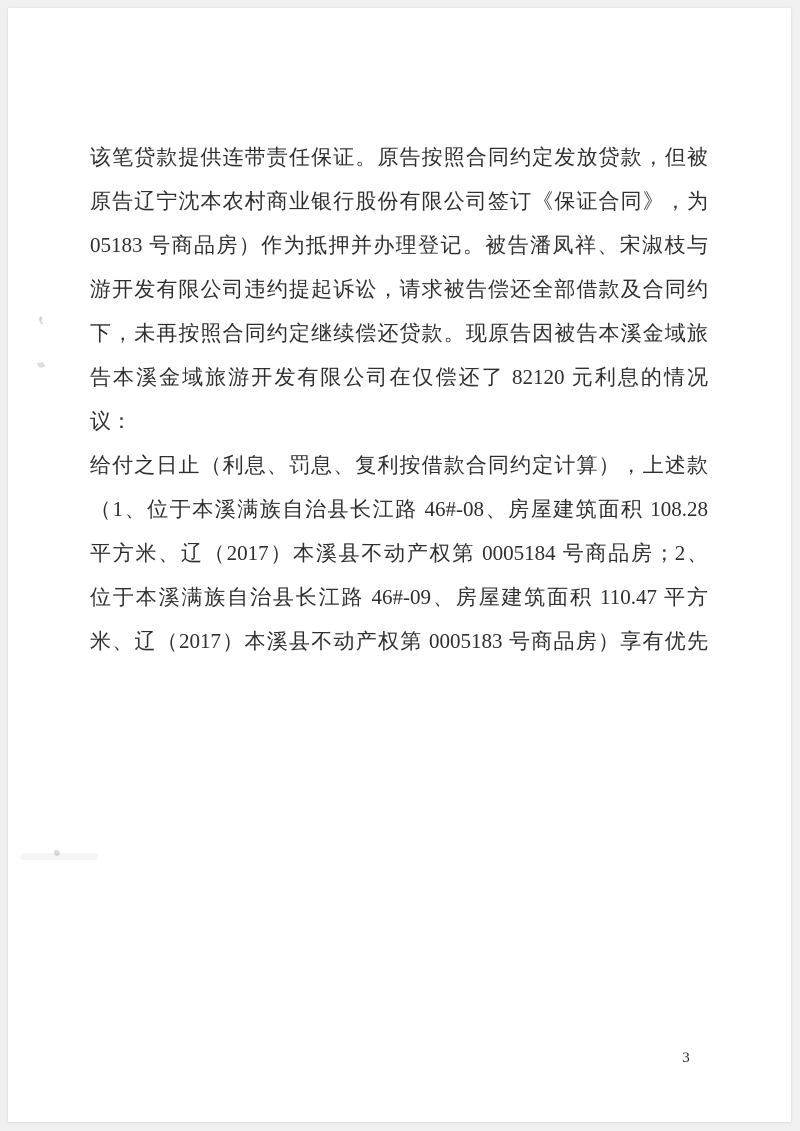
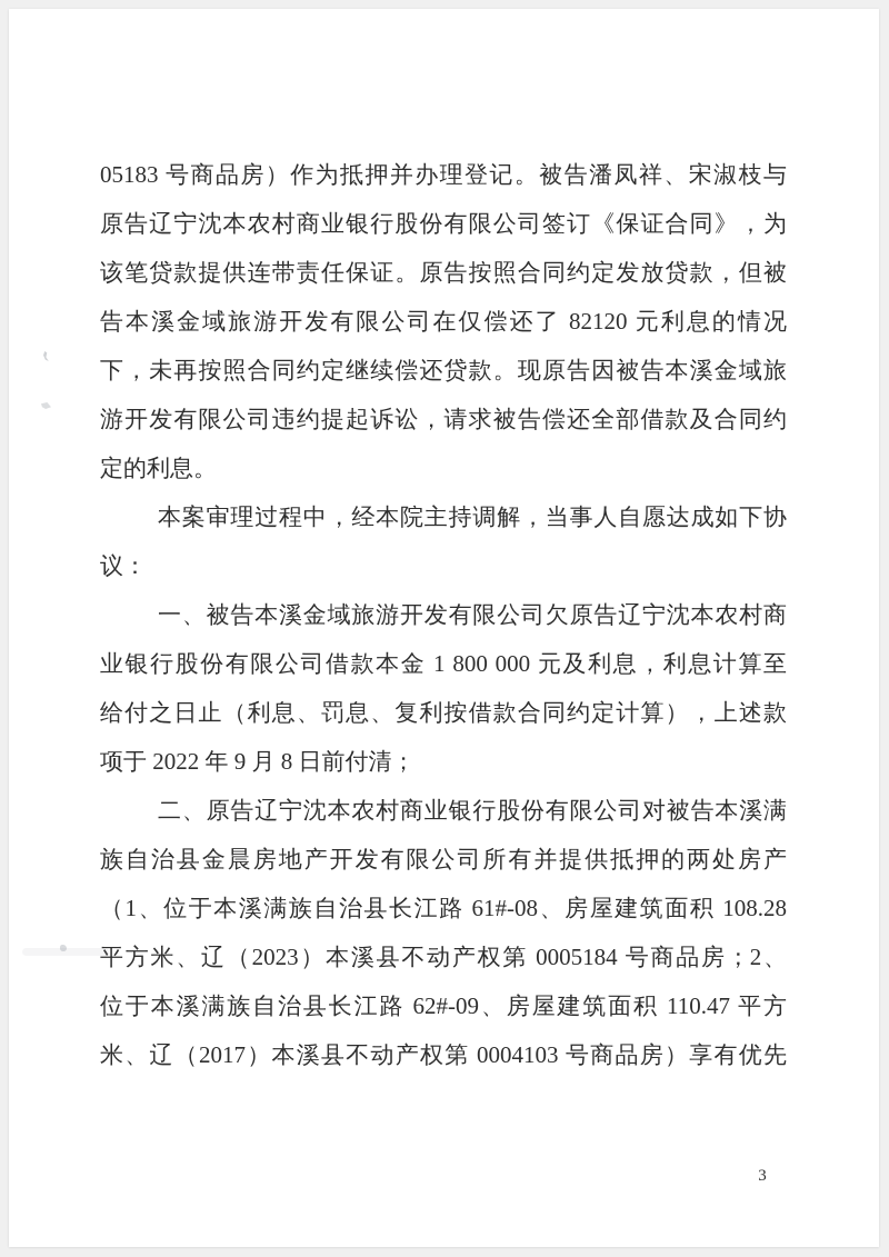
- 该笔贷款提供连带责任保证。原告按照合同约定发放贷款，但被
+ 05183 号商品房）作为抵押并办理登记。被告潘凤祥、宋淑枝与
  原告辽宁沈本农村商业银行股份有限公司签订《保证合同》，为
- 05183 号商品房）作为抵押并办理登记。被告潘凤祥、宋淑枝与
+ 该笔贷款提供连带责任保证。原告按照合同约定发放贷款，但被
- 游开发有限公司违约提起诉讼，请求被告偿还全部借款及合同约
+ 告本溪金域旅游开发有限公司在仅偿还了 82120 元利息的情况
  下，未再按照合同约定继续偿还贷款。现原告因被告本溪金域旅
- 告本溪金域旅游开发有限公司在仅偿还了 82120 元利息的情况
+ 游开发有限公司违约提起诉讼，请求被告偿还全部借款及合同约
+ 定的利息。
+ 本案审理过程中，经本院主持调解，当事人自愿达成如下协
  议：
+ 一、被告本溪金域旅游开发有限公司欠原告辽宁沈本农村商
+ 业银行股份有限公司借款本金 1 800 000 元及利息，利息计算至
  给付之日止（利息、罚息、复利按借款合同约定计算），上述款
+ 项于 2022 年 9 月 8 日前付清；
+ 二、原告辽宁沈本农村商业银行股份有限公司对被告本溪满
+ 族自治县金晨房地产开发有限公司所有并提供抵押的两处房产
- （1、位于本溪满族自治县长江路 46#-08、房屋建筑面积 108.28
+ （1、位于本溪满族自治县长江路 61#-08、房屋建筑面积 108.28
- 平方米、辽（2017）本溪县不动产权第 0005184 号商品房；2、
+ 平方米、辽（2023）本溪县不动产权第 0005184 号商品房；2、
- 位于本溪满族自治县长江路 46#-09、房屋建筑面积 110.47 平方
+ 位于本溪满族自治县长江路 62#-09、房屋建筑面积 110.47 平方
- 米、辽（2017）本溪县不动产权第 0005183 号商品房）享有优先
+ 米、辽（2017）本溪县不动产权第 0004103 号商品房）享有优先
  3
